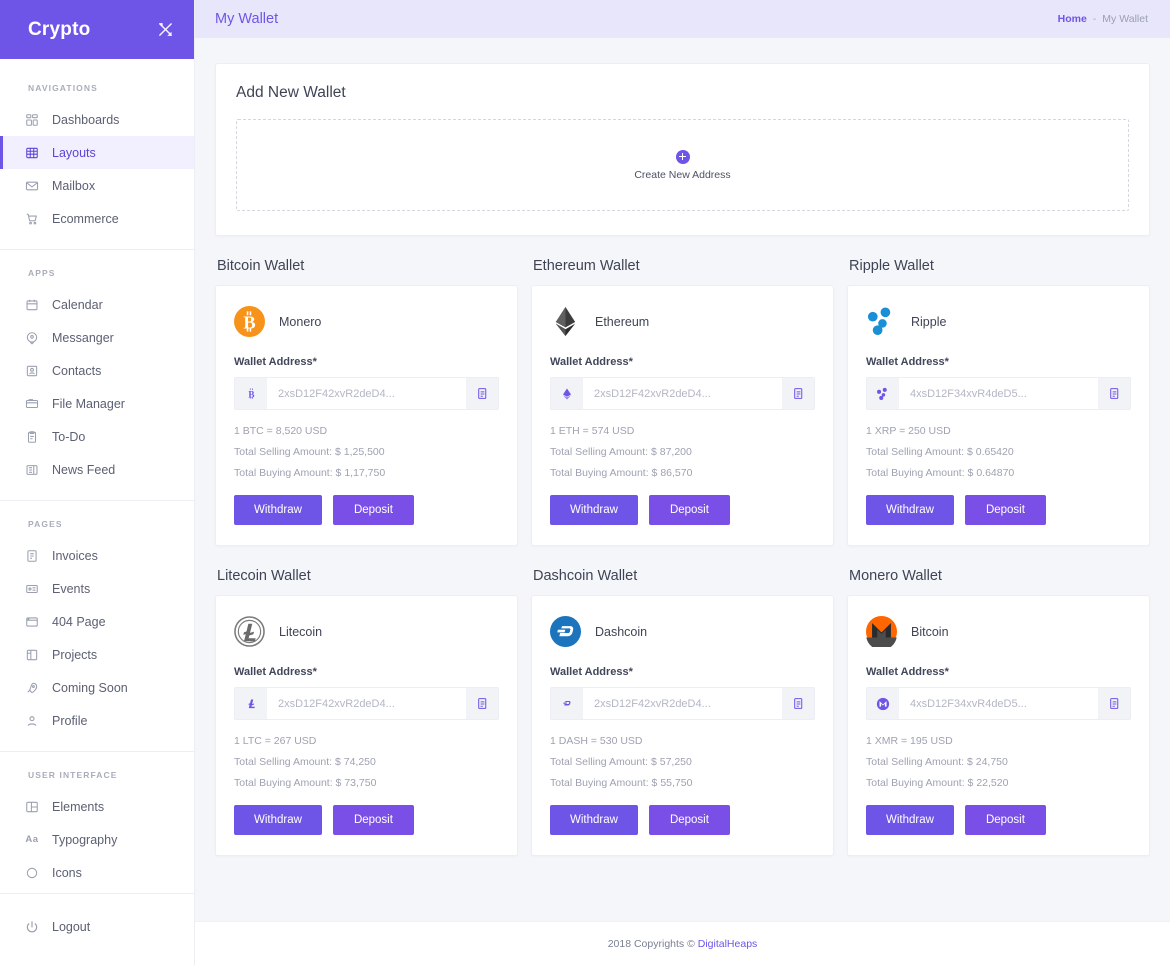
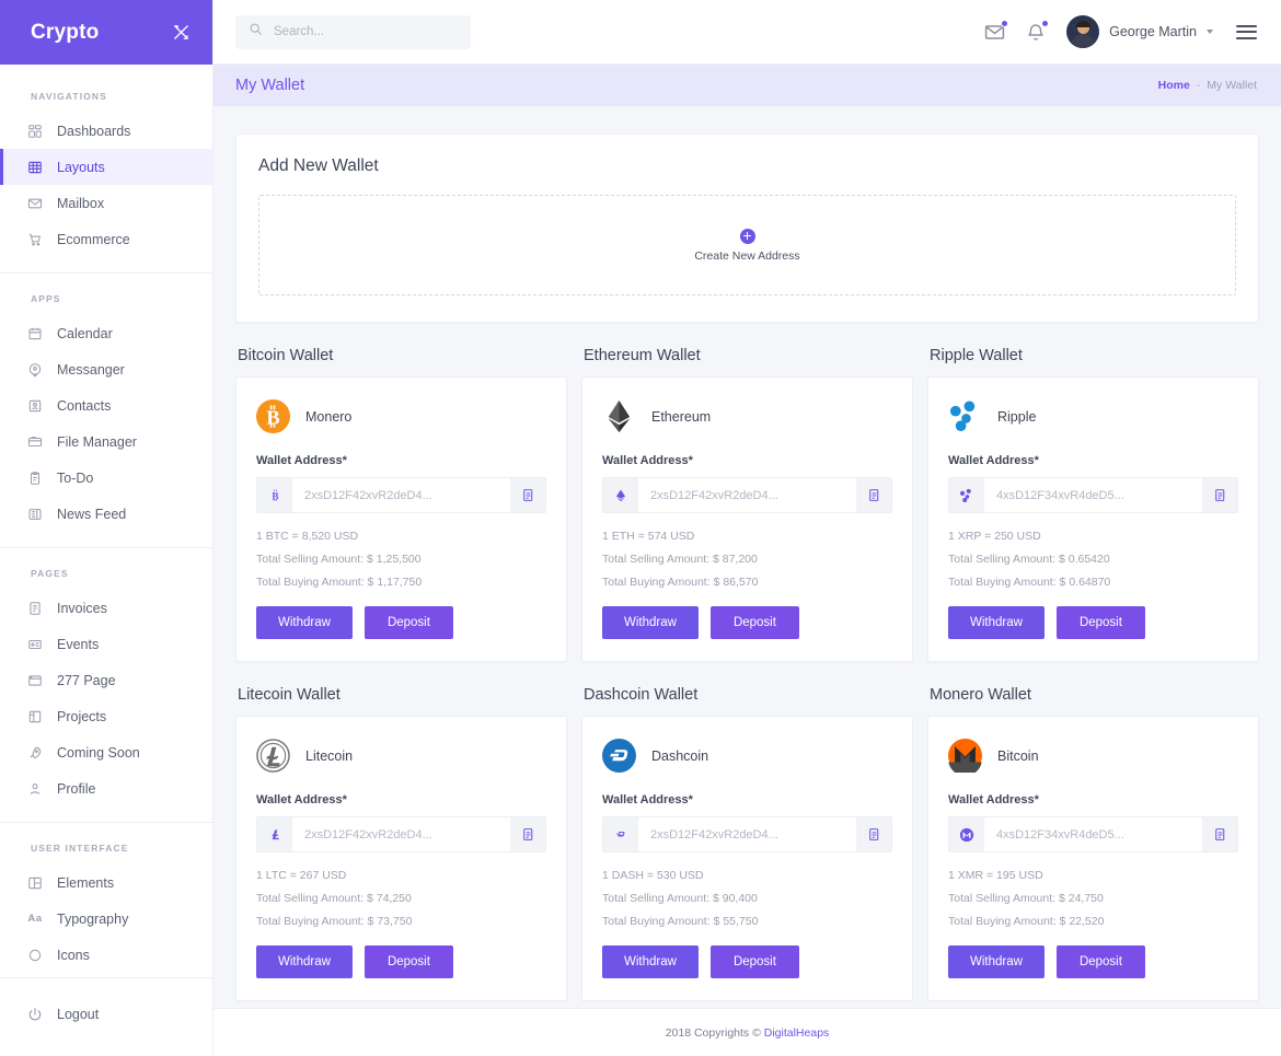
  Crypto
  NAVIGATIONS
  Dashboards
  Layouts
  Mailbox
  Ecommerce
  APPS
  Calendar
  Messanger
  Contacts
  File Manager
  To-Do
  News Feed
  PAGES
  Invoices
  Events
- 404 Page
+ 277 Page
  Projects
  Coming Soon
  Profile
  USER INTERFACE
  Elements
  Aa
  Typography
  Icons
  Logout
+ Search...
+ George Martin
  My Wallet
  Home
  -
  My Wallet
  Add New Wallet
  Create New Address
  Bitcoin Wallet
  B
  Monero
  Wallet Address*
  B
  2xsD12F42xvR2deD4...
  1 BTC = 8,520 USD
  Total Selling Amount: $ 1,25,500
  Total Buying Amount: $ 1,17,750
  Withdraw
  Deposit
  Ethereum Wallet
  Ethereum
  Wallet Address*
  2xsD12F42xvR2deD4...
  1 ETH = 574 USD
  Total Selling Amount: $ 87,200
  Total Buying Amount: $ 86,570
  Withdraw
  Deposit
  Ripple Wallet
  Ripple
  Wallet Address*
  4xsD12F34xvR4deD5...
  1 XRP = 250 USD
  Total Selling Amount: $ 0.65420
  Total Buying Amount: $ 0.64870
  Withdraw
  Deposit
  Litecoin Wallet
  Litecoin
  Wallet Address*
  2xsD12F42xvR2deD4...
  1 LTC = 267 USD
  Total Selling Amount: $ 74,250
  Total Buying Amount: $ 73,750
  Withdraw
  Deposit
  Dashcoin Wallet
  Dashcoin
  Wallet Address*
  2xsD12F42xvR2deD4...
  1 DASH = 530 USD
- Total Selling Amount: $ 57,250
+ Total Selling Amount: $ 90,400
  Total Buying Amount: $ 55,750
  Withdraw
  Deposit
  Monero Wallet
  Bitcoin
  Wallet Address*
  4xsD12F34xvR4deD5...
  1 XMR = 195 USD
  Total Selling Amount: $ 24,750
  Total Buying Amount: $ 22,520
  Withdraw
  Deposit
  2018 Copyrights ©
  DigitalHeaps
